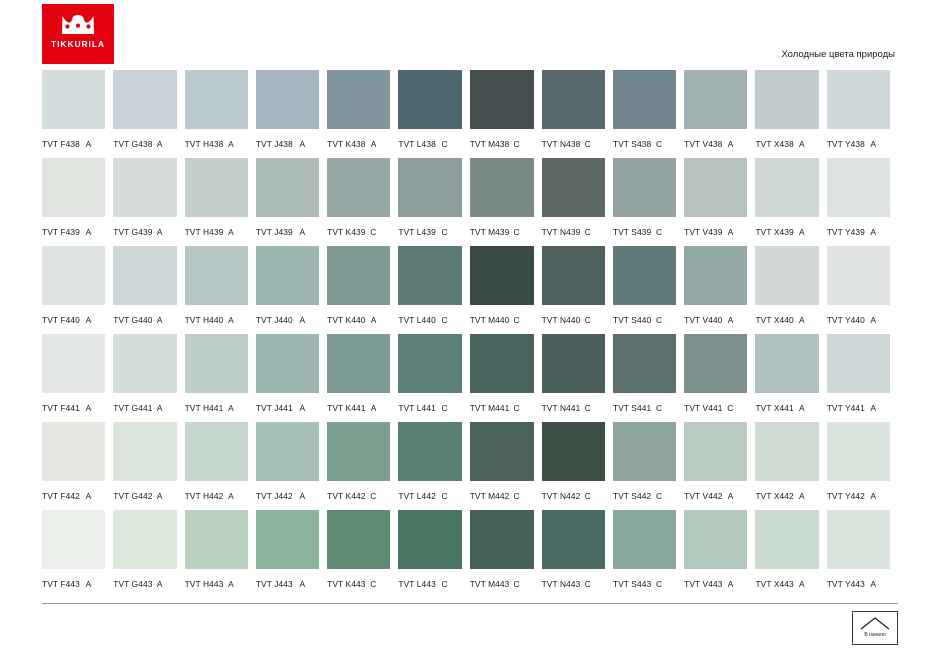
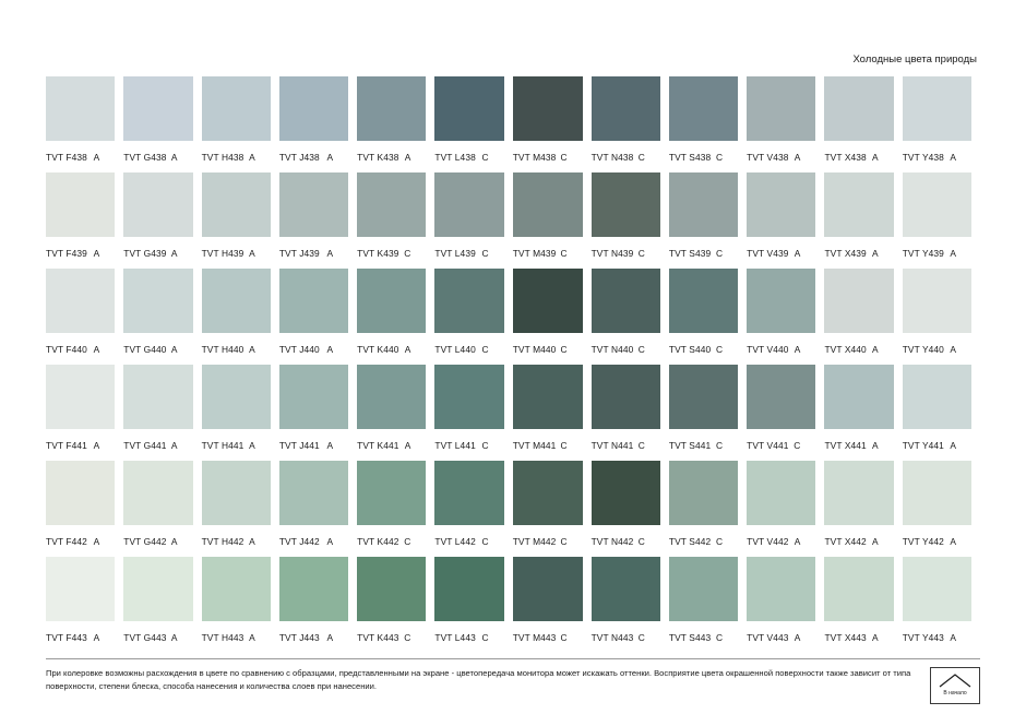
- TIKKURILA
  Холодные цвета природы
  TVT F438
  A
  TVT G438
  A
  TVT H438
  A
  TVT J438
  A
  TVT K438
  A
  TVT L438
  C
  TVT M438
  C
  TVT N438
  C
  TVT S438
  C
  TVT V438
  A
  TVT X438
  A
  TVT Y438
  A
  TVT F439
  A
  TVT G439
  A
  TVT H439
  A
  TVT J439
  A
  TVT K439
  C
  TVT L439
  C
  TVT M439
  C
  TVT N439
  C
  TVT S439
  C
  TVT V439
  A
  TVT X439
  A
  TVT Y439
  A
  TVT F440
  A
  TVT G440
  A
  TVT H440
  A
  TVT J440
  A
  TVT K440
  A
  TVT L440
  C
  TVT M440
  C
  TVT N440
  C
  TVT S440
  C
  TVT V440
  A
  TVT X440
  A
  TVT Y440
  A
  TVT F441
  A
  TVT G441
  A
  TVT H441
  A
  TVT J441
  A
  TVT K441
  A
  TVT L441
  C
  TVT M441
  C
  TVT N441
  C
  TVT S441
  C
  TVT V441
  C
  TVT X441
  A
  TVT Y441
  A
  TVT F442
  A
  TVT G442
  A
  TVT H442
  A
  TVT J442
  A
  TVT K442
  C
  TVT L442
  C
  TVT M442
  C
  TVT N442
  C
  TVT S442
  C
  TVT V442
  A
  TVT X442
  A
  TVT Y442
  A
  TVT F443
  A
  TVT G443
  A
  TVT H443
  A
  TVT J443
  A
  TVT K443
  C
  TVT L443
  C
  TVT M443
  C
  TVT N443
  C
  TVT S443
  C
  TVT V443
  A
  TVT X443
  A
  TVT Y443
  A
+ При колеровке возможны расхождения в цвете по сравнению с образцами, представленными на экране - цветопередача монитора может искажать оттенки. Восприятие цвета окрашенной поверхности также зависит от типа поверхности, степени блеска, способа нанесения и количества слоев при нанесении.
